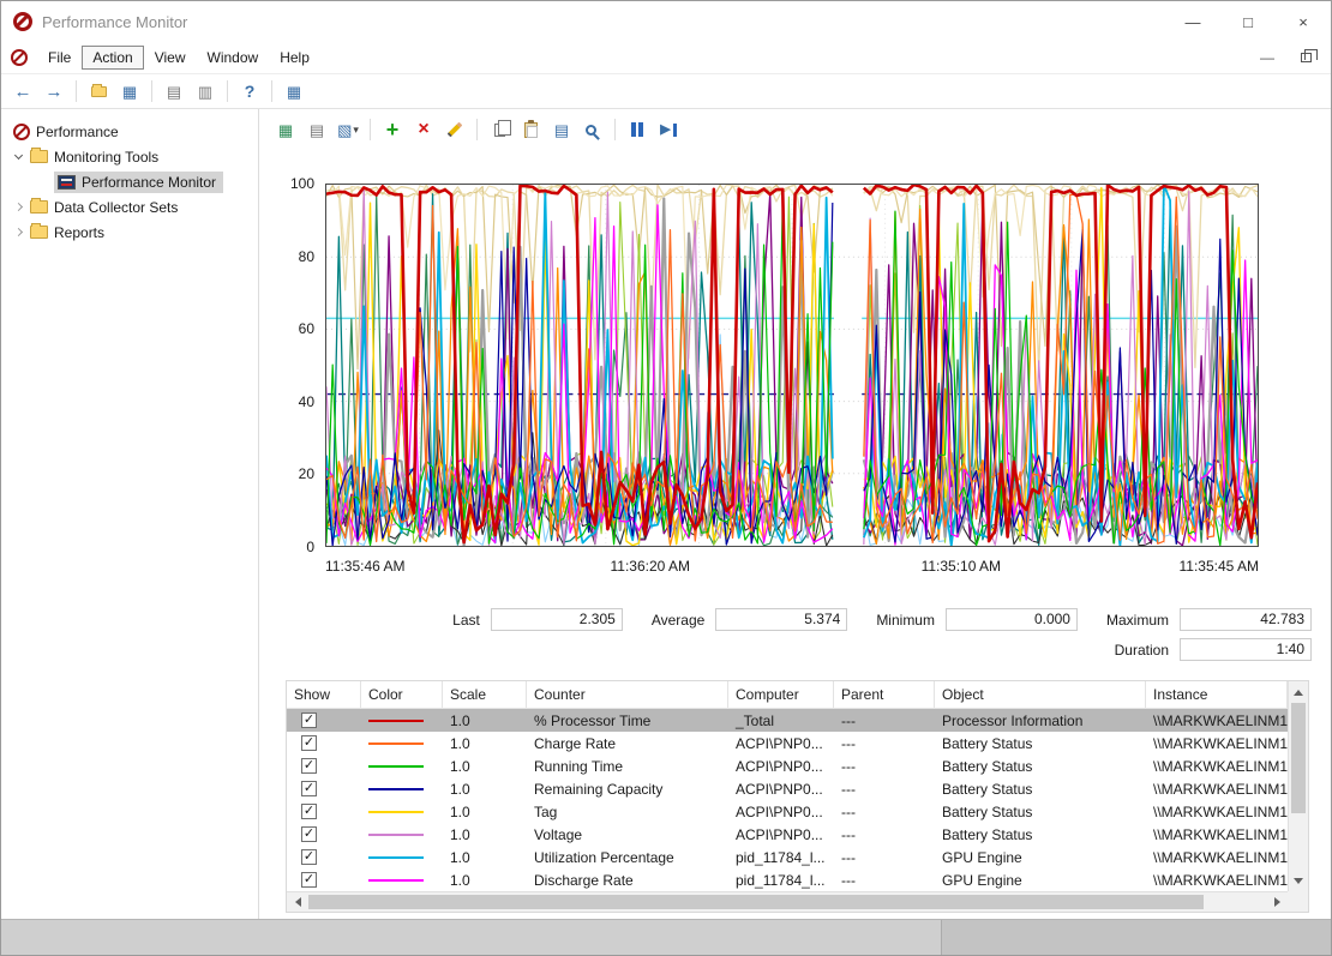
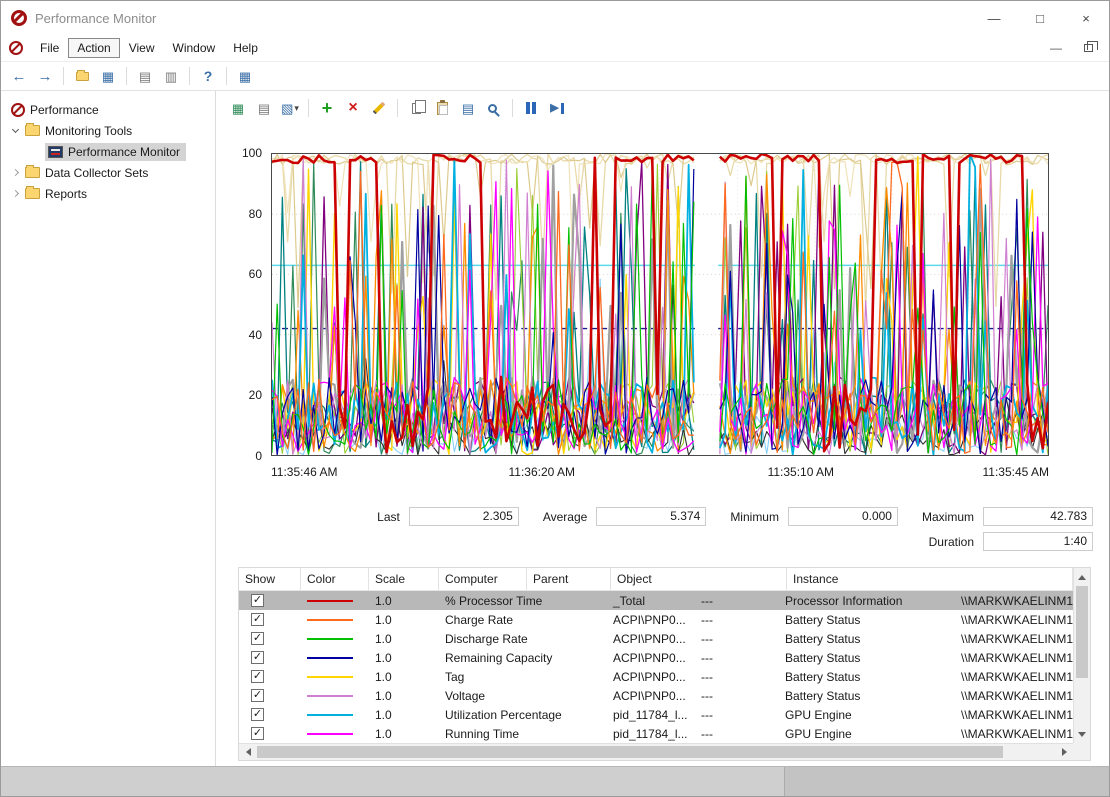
  Performance Monitor
  —
  □
  ×
  File
  Action
  View
  Window
  Help
  —
  ←
  →
  ▦
  ▤
  ▥
  ?
  ▦
  Performance
  Monitoring Tools
  Performance Monitor
  Data Collector Sets
  Reports
  ▦
  ▤
  ▧
  ▾
  +
  ×
  ▤
  ▶
  11:35:46 AM
  11:36:20 AM
  11:35:10 AM
  11:35:45 AM
  100
  80
  60
  40
  20
  0
  Last
  2.305
  Average
  5.374
  Minimum
  0.000
  Maximum
  42.783
  Duration
  1:40
  Show
  Color
  Scale
- Counter
  Computer
  Parent
  Object
  Instance
  ✓
  1.0
  % Processor Time
  _Total
  ---
  Processor Information
  \\MARKWKAELINM1
  ✓
  1.0
  Charge Rate
  ACPI\PNP0...
  ---
  Battery Status
  \\MARKWKAELINM1
  ✓
  1.0
- Running Time
+ Discharge Rate
  ACPI\PNP0...
  ---
  Battery Status
  \\MARKWKAELINM1
  ✓
  1.0
  Remaining Capacity
  ACPI\PNP0...
  ---
  Battery Status
  \\MARKWKAELINM1
  ✓
  1.0
  Tag
  ACPI\PNP0...
  ---
  Battery Status
  \\MARKWKAELINM1
  ✓
  1.0
  Voltage
  ACPI\PNP0...
  ---
  Battery Status
  \\MARKWKAELINM1
  ✓
  1.0
  Utilization Percentage
  pid_11784_l...
  ---
  GPU Engine
  \\MARKWKAELINM1
  ✓
  1.0
- Discharge Rate
+ Running Time
  pid_11784_l...
  ---
  GPU Engine
  \\MARKWKAELINM1
